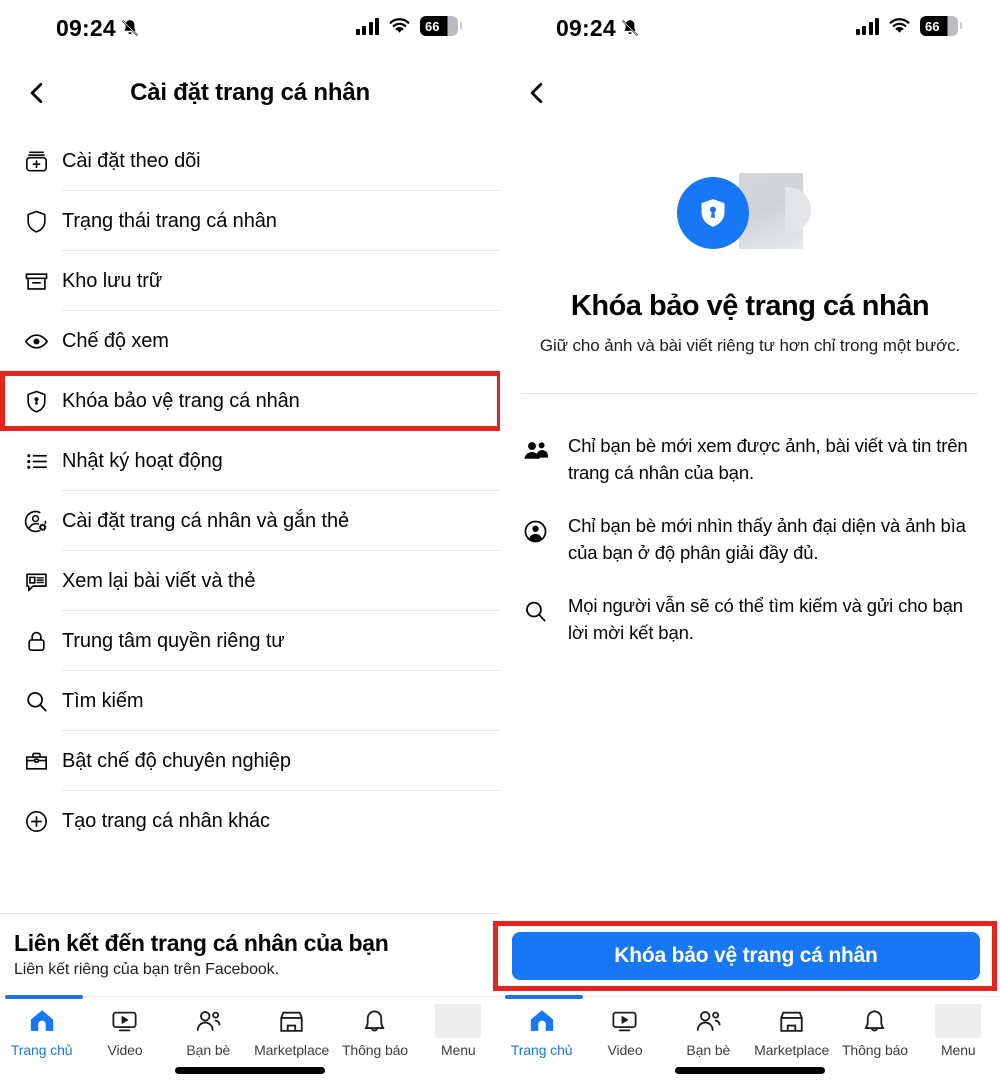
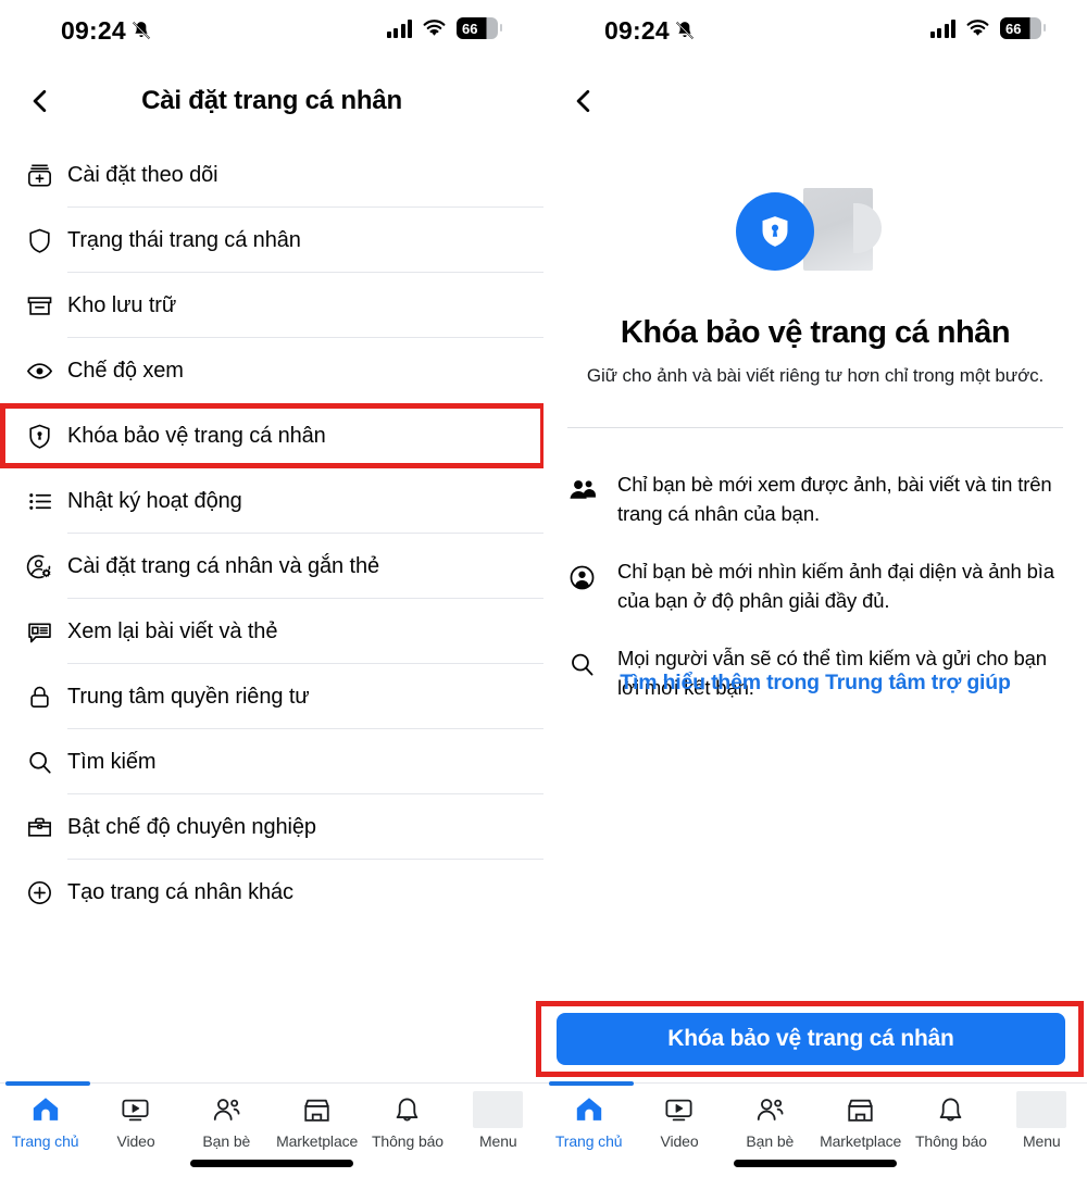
  09:24
  66
  Cài đặt trang cá nhân
  Cài đặt theo dõi
  Trạng thái trang cá nhân
  Kho lưu trữ
  Chế độ xem
  Khóa bảo vệ trang cá nhân
  Nhật ký hoạt động
  Cài đặt trang cá nhân và gắn thẻ
  Xem lại bài viết và thẻ
  Trung tâm quyền riêng tư
  Tìm kiếm
  Bật chế độ chuyên nghiệp
  Tạo trang cá nhân khác
- Liên kết đến trang cá nhân của bạn
- Liên kết riêng của bạn trên Facebook.
  Trang chủ
  Video
  Bạn bè
  Marketplace
  Thông báo
  Menu
  09:24
  66
  Khóa bảo vệ trang cá nhân
  Giữ cho ảnh và bài viết riêng tư hơn chỉ trong một bước.
  Chỉ bạn bè mới xem được ảnh, bài viết và tin trên trang cá nhân của bạn.
- Chỉ bạn bè mới nhìn thấy ảnh đại diện và ảnh bìa của bạn ở độ phân giải đầy đủ.
+ Chỉ bạn bè mới nhìn kiếm ảnh đại diện và ảnh bìa của bạn ở độ phân giải đầy đủ.
  Mọi người vẫn sẽ có thể tìm kiếm và gửi cho bạn lời mời kết bạn.
+ Tìm hiểu thêm trong Trung tâm trợ giúp
  Trang chủ
  Video
  Bạn bè
  Marketplace
  Thông báo
  Menu
  Khóa bảo vệ trang cá nhân
